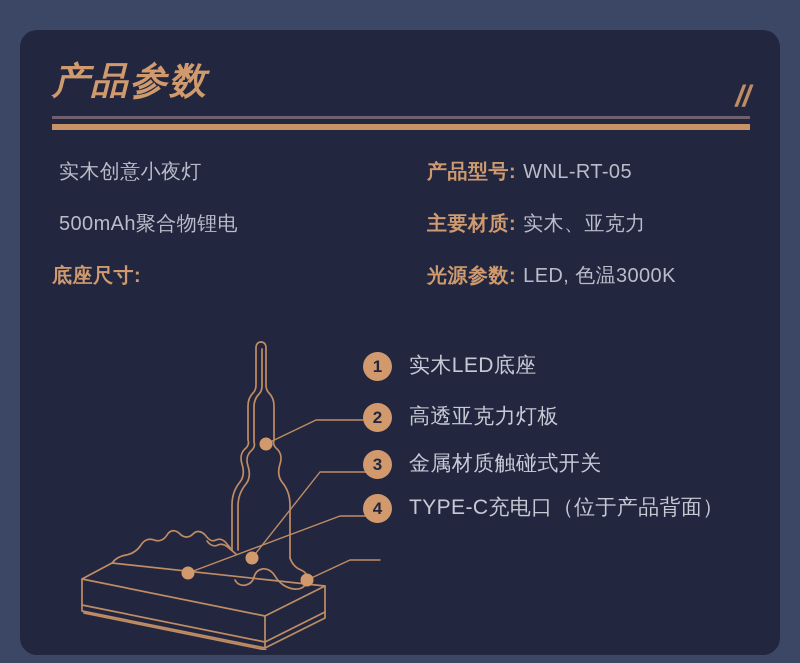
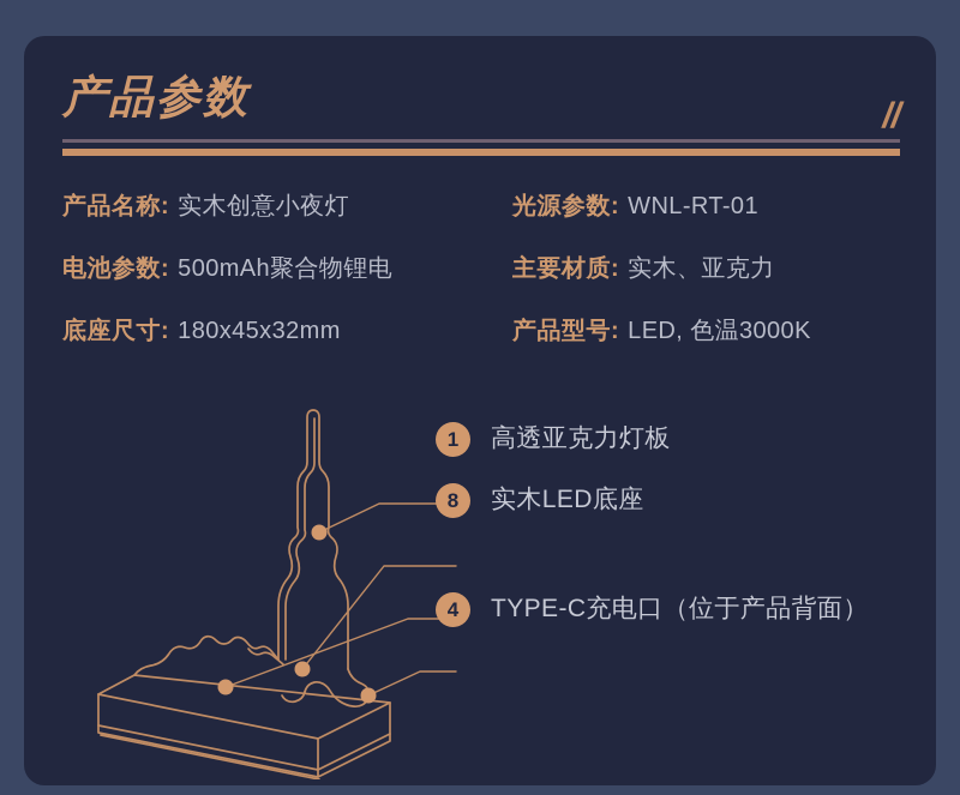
  产品参数
  //
+ 产品名称:
  实木创意小夜灯
- 产品型号:
+ 光源参数:
- WNL-RT-05
+ WNL-RT-01
+ 电池参数:
  500mAh聚合物锂电
  主要材质:
  实木、亚克力
  底座尺寸:
+ 180x45x32mm
- 光源参数:
+ 产品型号:
  LED, 色温3000K
  1
- 实木LED底座
+ 高透亚克力灯板
- 2
+ 8
- 高透亚克力灯板
+ 实木LED底座
- 3
- 金属材质触碰式开关
  4
  TYPE-C充电口（位于产品背面）
